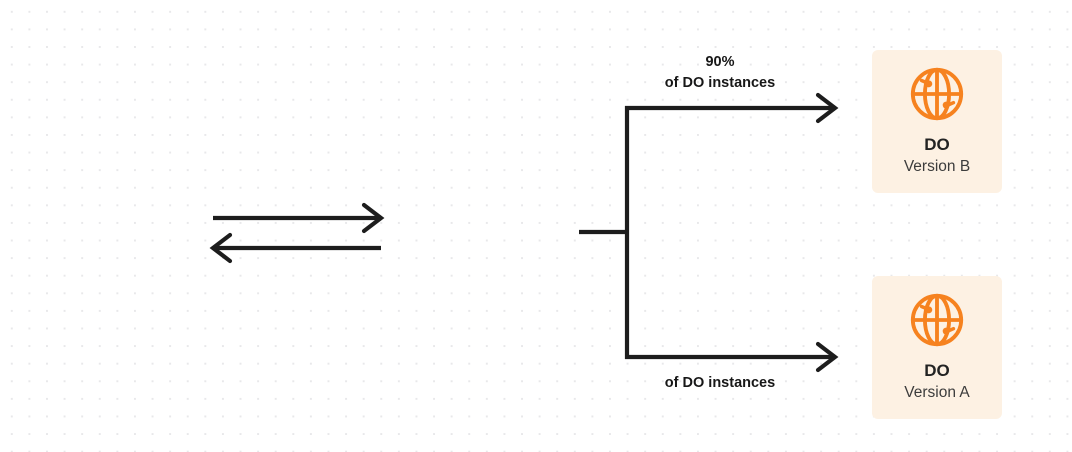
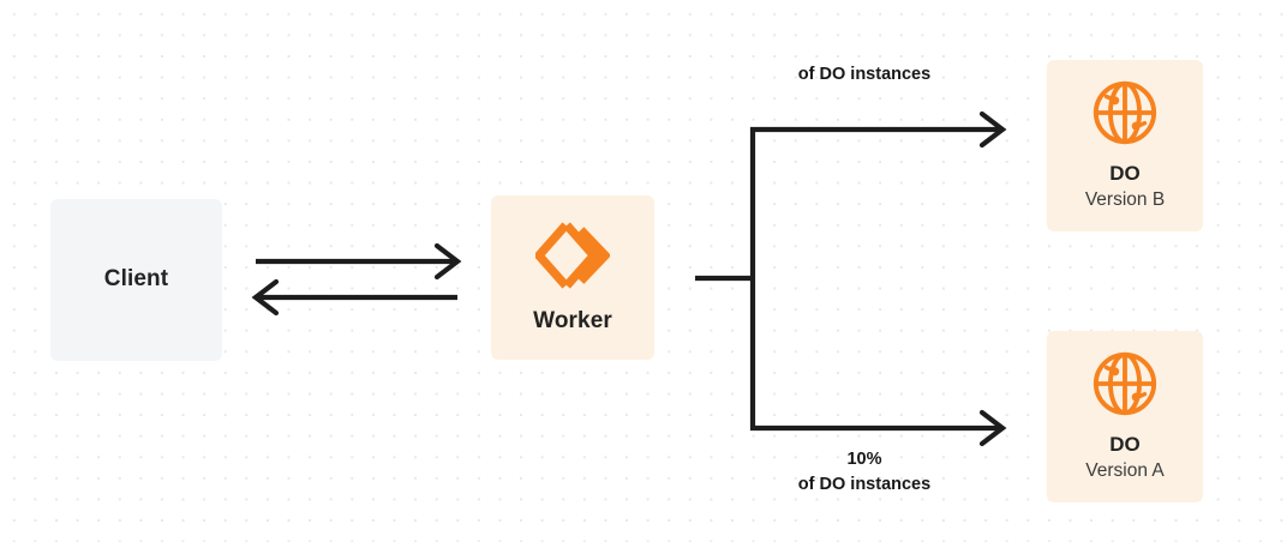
+ Client
+ Worker
  DO
  Version B
  DO
  Version A
- 90%
  of DO instances
+ 10%
  of DO instances
